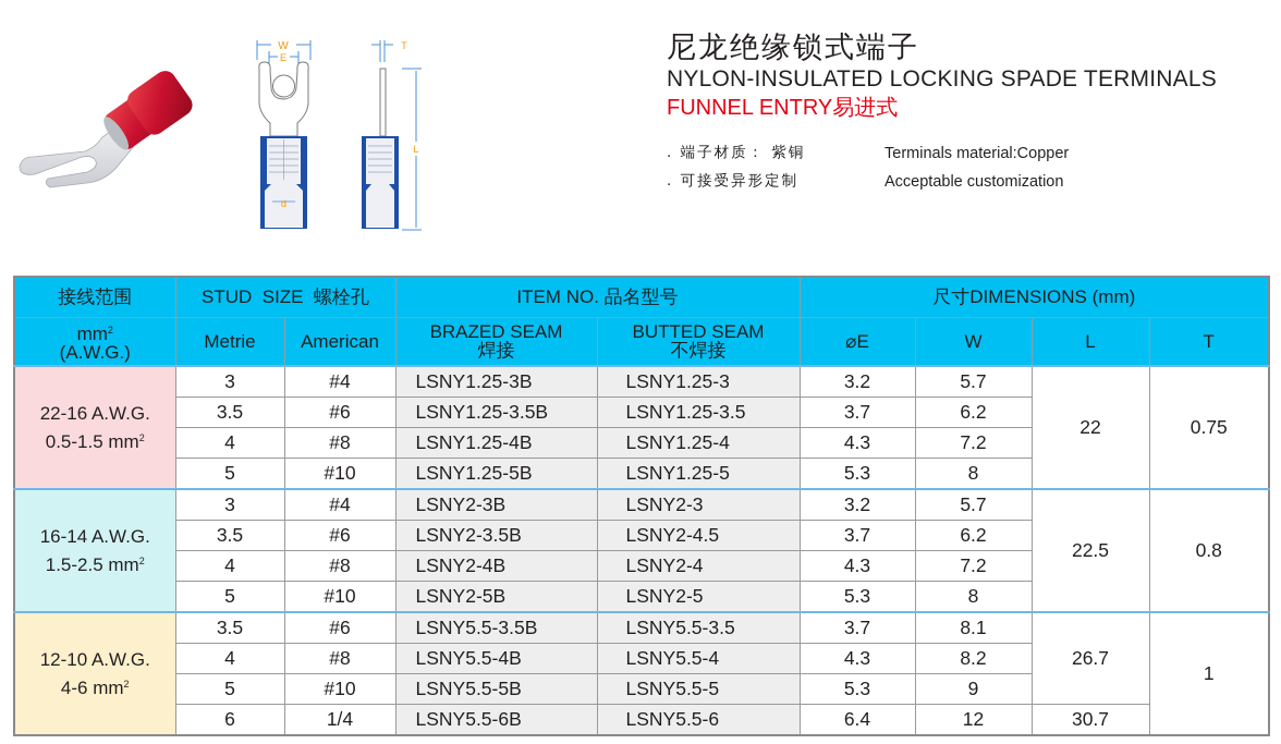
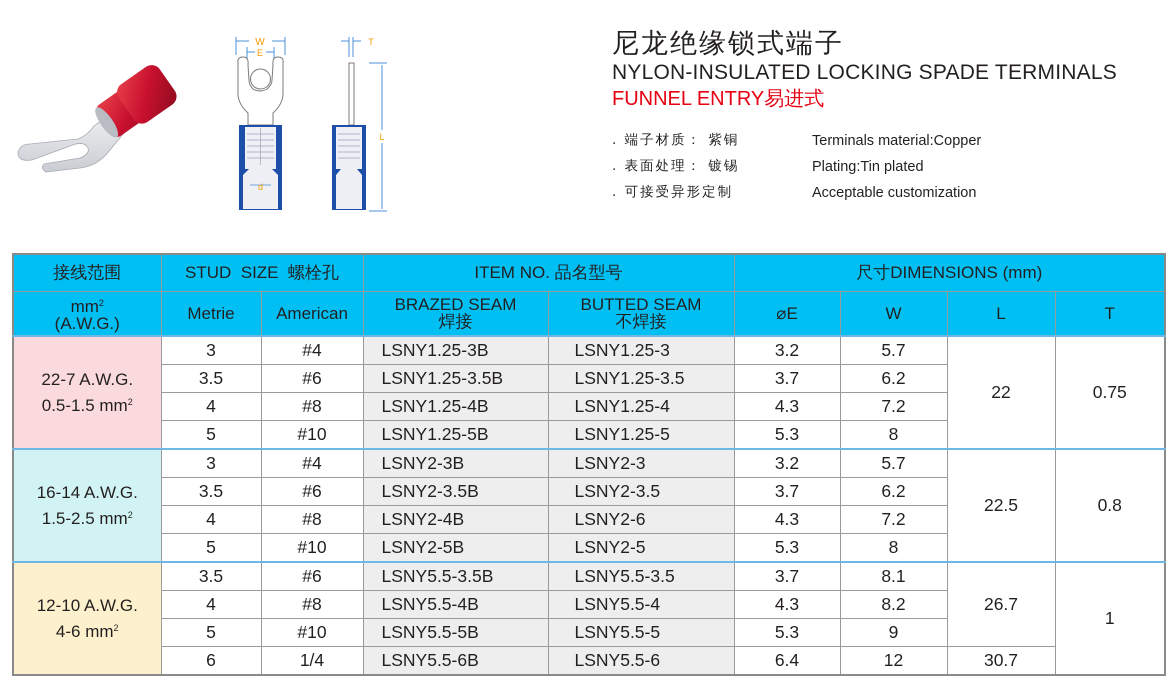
  W
  E
  d
  T
  L
  尼龙绝缘锁式端子
  NYLON-INSULATED LOCKING SPADE TERMINALS
  FUNNEL ENTRY易进式
  . 端子材质： 紫铜
  Terminals material:Copper
+ . 表面处理： 镀锡
+ Plating:Tin plated
  . 可接受异形定制
  Acceptable customization
  接线范围	STUD SIZE 螺栓孔	ITEM NO. 品名型号	尺寸DIMENSIONS (mm)
  mm2 (A.W.G.)	Metrie	American	BRAZED SEAM 焊接	BUTTED SEAM 不焊接	⌀E	W	L	T
- 22-16 A.W.G. 0.5-1.5 mm2	3	#4	LSNY1.25-3B	LSNY1.25-3	3.2	5.7	22	0.75
+ 22-7 A.W.G. 0.5-1.5 mm2	3	#4	LSNY1.25-3B	LSNY1.25-3	3.2	5.7	22	0.75
  3.5	#6	LSNY1.25-3.5B	LSNY1.25-3.5	3.7	6.2
  4	#8	LSNY1.25-4B	LSNY1.25-4	4.3	7.2
  5	#10	LSNY1.25-5B	LSNY1.25-5	5.3	8
  16-14 A.W.G. 1.5-2.5 mm2	3	#4	LSNY2-3B	LSNY2-3	3.2	5.7	22.5	0.8
- 3.5	#6	LSNY2-3.5B	LSNY2-4.5	3.7	6.2
+ 3.5	#6	LSNY2-3.5B	LSNY2-3.5	3.7	6.2
- 4	#8	LSNY2-4B	LSNY2-4	4.3	7.2
+ 4	#8	LSNY2-4B	LSNY2-6	4.3	7.2
  5	#10	LSNY2-5B	LSNY2-5	5.3	8
  12-10 A.W.G. 4-6 mm2	3.5	#6	LSNY5.5-3.5B	LSNY5.5-3.5	3.7	8.1	26.7	1
  4	#8	LSNY5.5-4B	LSNY5.5-4	4.3	8.2
  5	#10	LSNY5.5-5B	LSNY5.5-5	5.3	9
  6	1/4	LSNY5.5-6B	LSNY5.5-6	6.4	12	30.7
